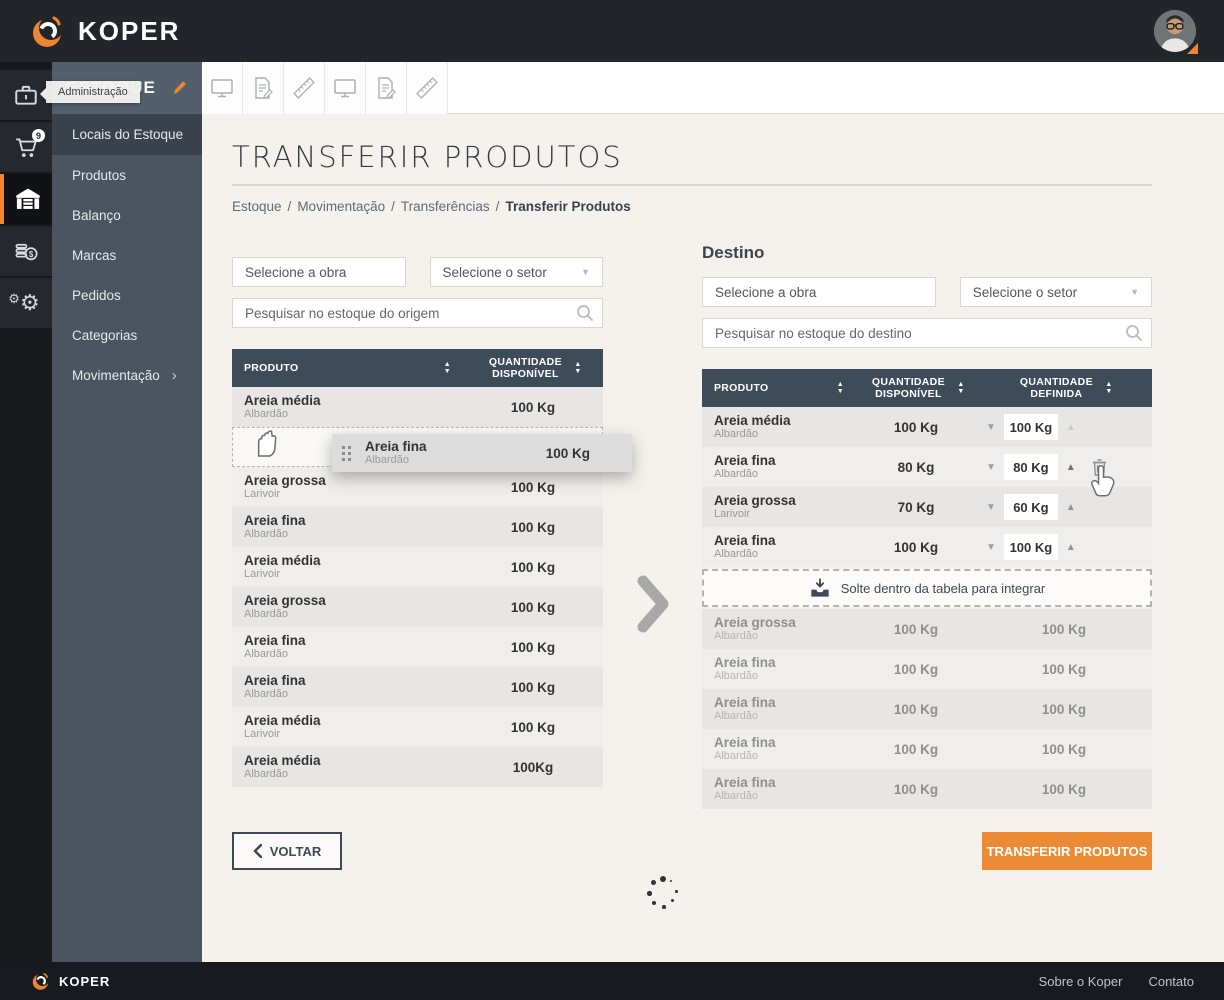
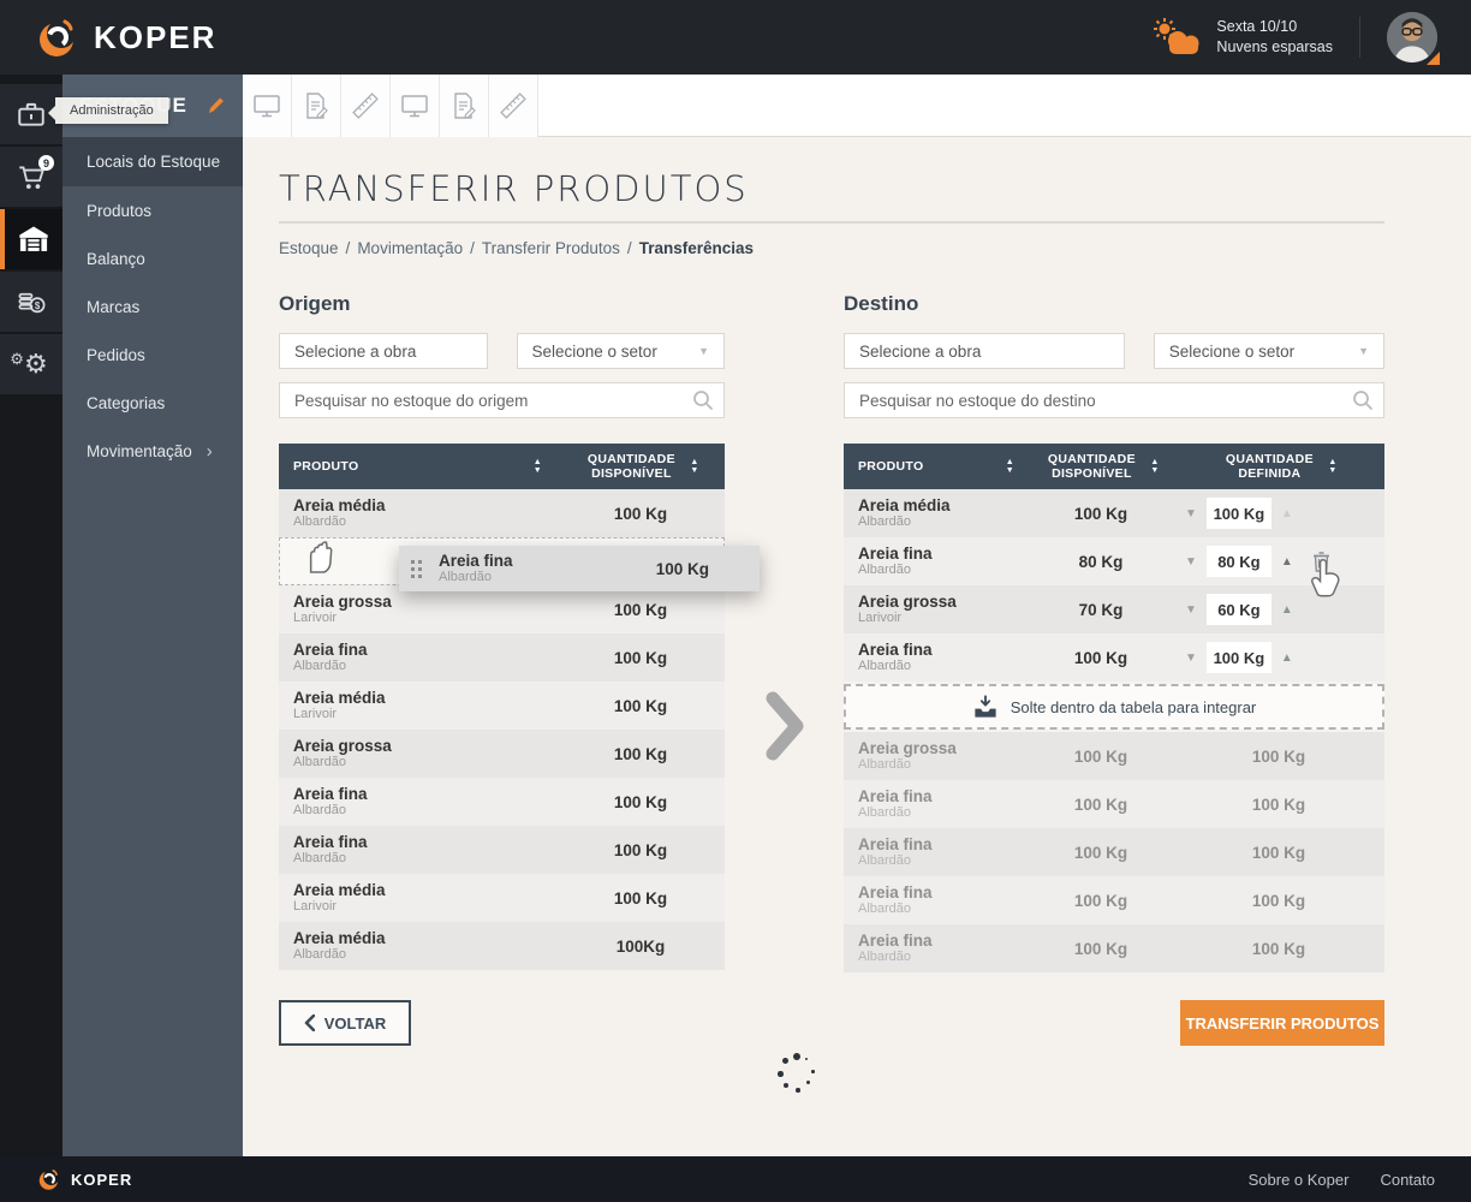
  KOPER
+ Sexta 10/10
+ Nuvens esparsas
  Administração
  9
  $
  ⚙⚙
  Locais do Estoque
  Produtos
  Balanço
  Marcas
  Pedidos
  Categorias
  Movimentação
  ›
  TRANSFERIR PRODUTOS
  Estoque
  /
  Movimentação
  /
- Transferências
+ Transferir Produtos
  /
- Transferir Produtos
+ Transferências
+ Origem
  Selecione a obra
  Selecione o setor
  ▼
  Pesquisar no estoque do origem
  PRODUTO
  QUANTIDADE DISPONÍVEL
  Areia média
  Albardão
  100 Kg
  Areia grossa
  Larivoir
  100 Kg
  Areia fina
  Albardão
  100 Kg
  Areia média
  Larivoir
  100 Kg
  Areia grossa
  Albardão
  100 Kg
  Areia fina
  Albardão
  100 Kg
  Areia fina
  Albardão
  100 Kg
  Areia média
  Larivoir
  100 Kg
  Areia média
  Albardão
  100Kg
  Areia fina
  Albardão
  100 Kg
  Destino
  Selecione a obra
  Selecione o setor
  ▼
  Pesquisar no estoque do destino
  PRODUTO
  QUANTIDADE DISPONÍVEL
  QUANTIDADE DEFINIDA
  Areia média
  Albardão
  100 Kg
  ▼
  100 Kg
  ▲
  Areia fina
  Albardão
  80 Kg
  ▼
  80 Kg
  ▲
  Areia grossa
  Larivoir
  70 Kg
  ▼
  60 Kg
  ▲
  Areia fina
  Albardão
  100 Kg
  ▼
  100 Kg
  ▲
  Solte dentro da tabela para integrar
  Areia grossa
  Albardão
  100 Kg
  100 Kg
  Areia fina
  Albardão
  100 Kg
  100 Kg
  Areia fina
  Albardão
  100 Kg
  100 Kg
  Areia fina
  Albardão
  100 Kg
  100 Kg
  Areia fina
  Albardão
  100 Kg
  100 Kg
  VOLTAR
  TRANSFERIR PRODUTOS
  KOPER
  Sobre o Koper
  Contato
